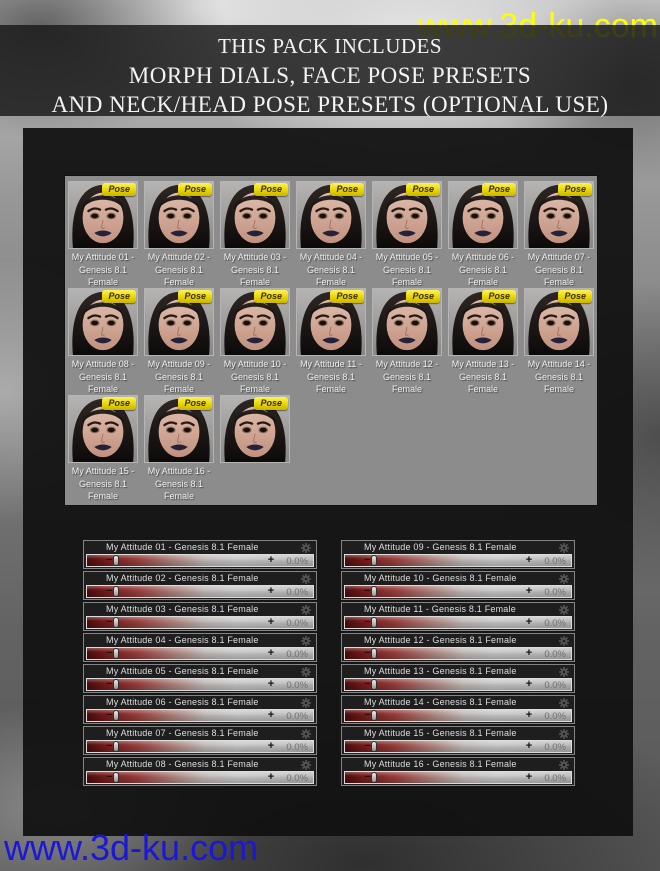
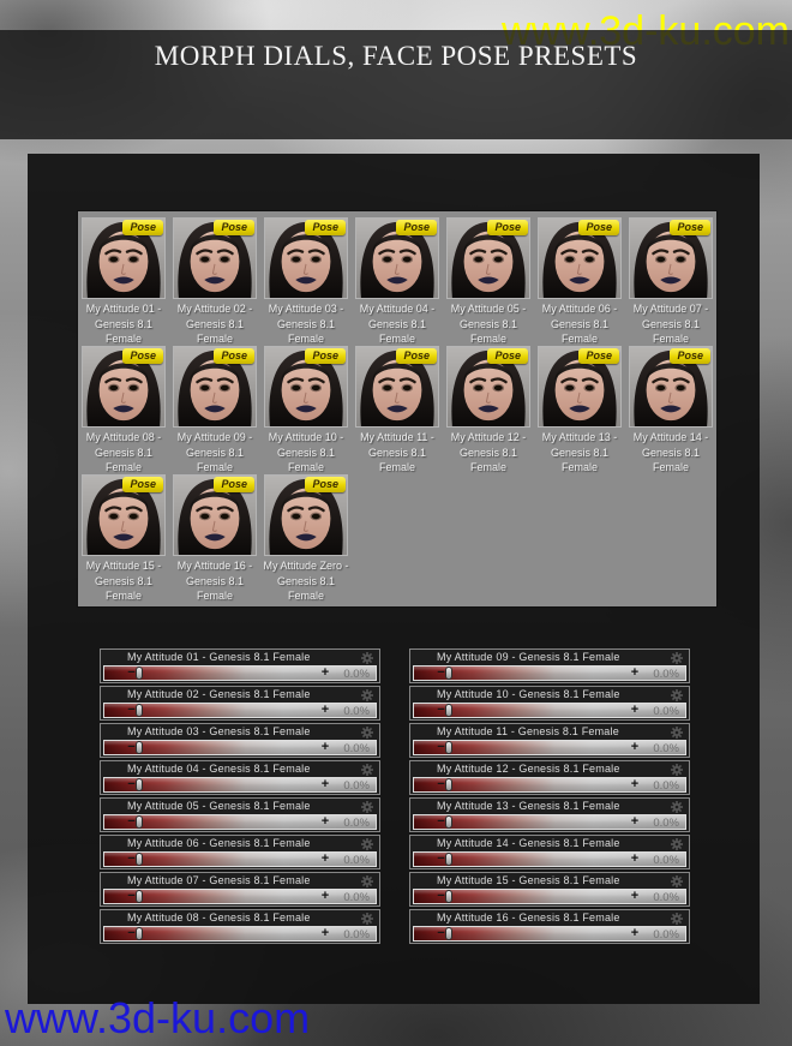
  www.3d-ku.com
- THIS PACK INCLUDES
  MORPH DIALS, FACE POSE PRESETS
- AND NECK/HEAD POSE PRESETS (OPTIONAL USE)
  Pose
  My Attitude 01 - Genesis 8.1 Female
  Pose
  My Attitude 02 - Genesis 8.1 Female
  Pose
  My Attitude 03 - Genesis 8.1 Female
  Pose
  My Attitude 04 - Genesis 8.1 Female
  Pose
  My Attitude 05 - Genesis 8.1 Female
  Pose
  My Attitude 06 - Genesis 8.1 Female
  Pose
  My Attitude 07 - Genesis 8.1 Female
  Pose
  My Attitude 08 - Genesis 8.1 Female
  Pose
  My Attitude 09 - Genesis 8.1 Female
  Pose
  My Attitude 10 - Genesis 8.1 Female
  Pose
  My Attitude 11 - Genesis 8.1 Female
  Pose
  My Attitude 12 - Genesis 8.1 Female
  Pose
  My Attitude 13 - Genesis 8.1 Female
  Pose
  My Attitude 14 - Genesis 8.1 Female
  Pose
  My Attitude 15 - Genesis 8.1 Female
  Pose
  My Attitude 16 - Genesis 8.1 Female
  Pose
+ My Attitude Zero - Genesis 8.1 Female
  My Attitude 01 - Genesis 8.1 Female
  −
  +
  0.0%
  My Attitude 02 - Genesis 8.1 Female
  −
  +
  0.0%
  My Attitude 03 - Genesis 8.1 Female
  −
  +
  0.0%
  My Attitude 04 - Genesis 8.1 Female
  −
  +
  0.0%
  My Attitude 05 - Genesis 8.1 Female
  −
  +
  0.0%
  My Attitude 06 - Genesis 8.1 Female
  −
  +
  0.0%
  My Attitude 07 - Genesis 8.1 Female
  −
  +
  0.0%
  My Attitude 08 - Genesis 8.1 Female
  −
  +
  0.0%
  My Attitude 09 - Genesis 8.1 Female
  −
  +
  0.0%
  My Attitude 10 - Genesis 8.1 Female
  −
  +
  0.0%
  My Attitude 11 - Genesis 8.1 Female
  −
  +
  0.0%
  My Attitude 12 - Genesis 8.1 Female
  −
  +
  0.0%
  My Attitude 13 - Genesis 8.1 Female
  −
  +
  0.0%
  My Attitude 14 - Genesis 8.1 Female
  −
  +
  0.0%
  My Attitude 15 - Genesis 8.1 Female
  −
  +
  0.0%
  My Attitude 16 - Genesis 8.1 Female
  −
  +
  0.0%
  www.3d-ku.com
